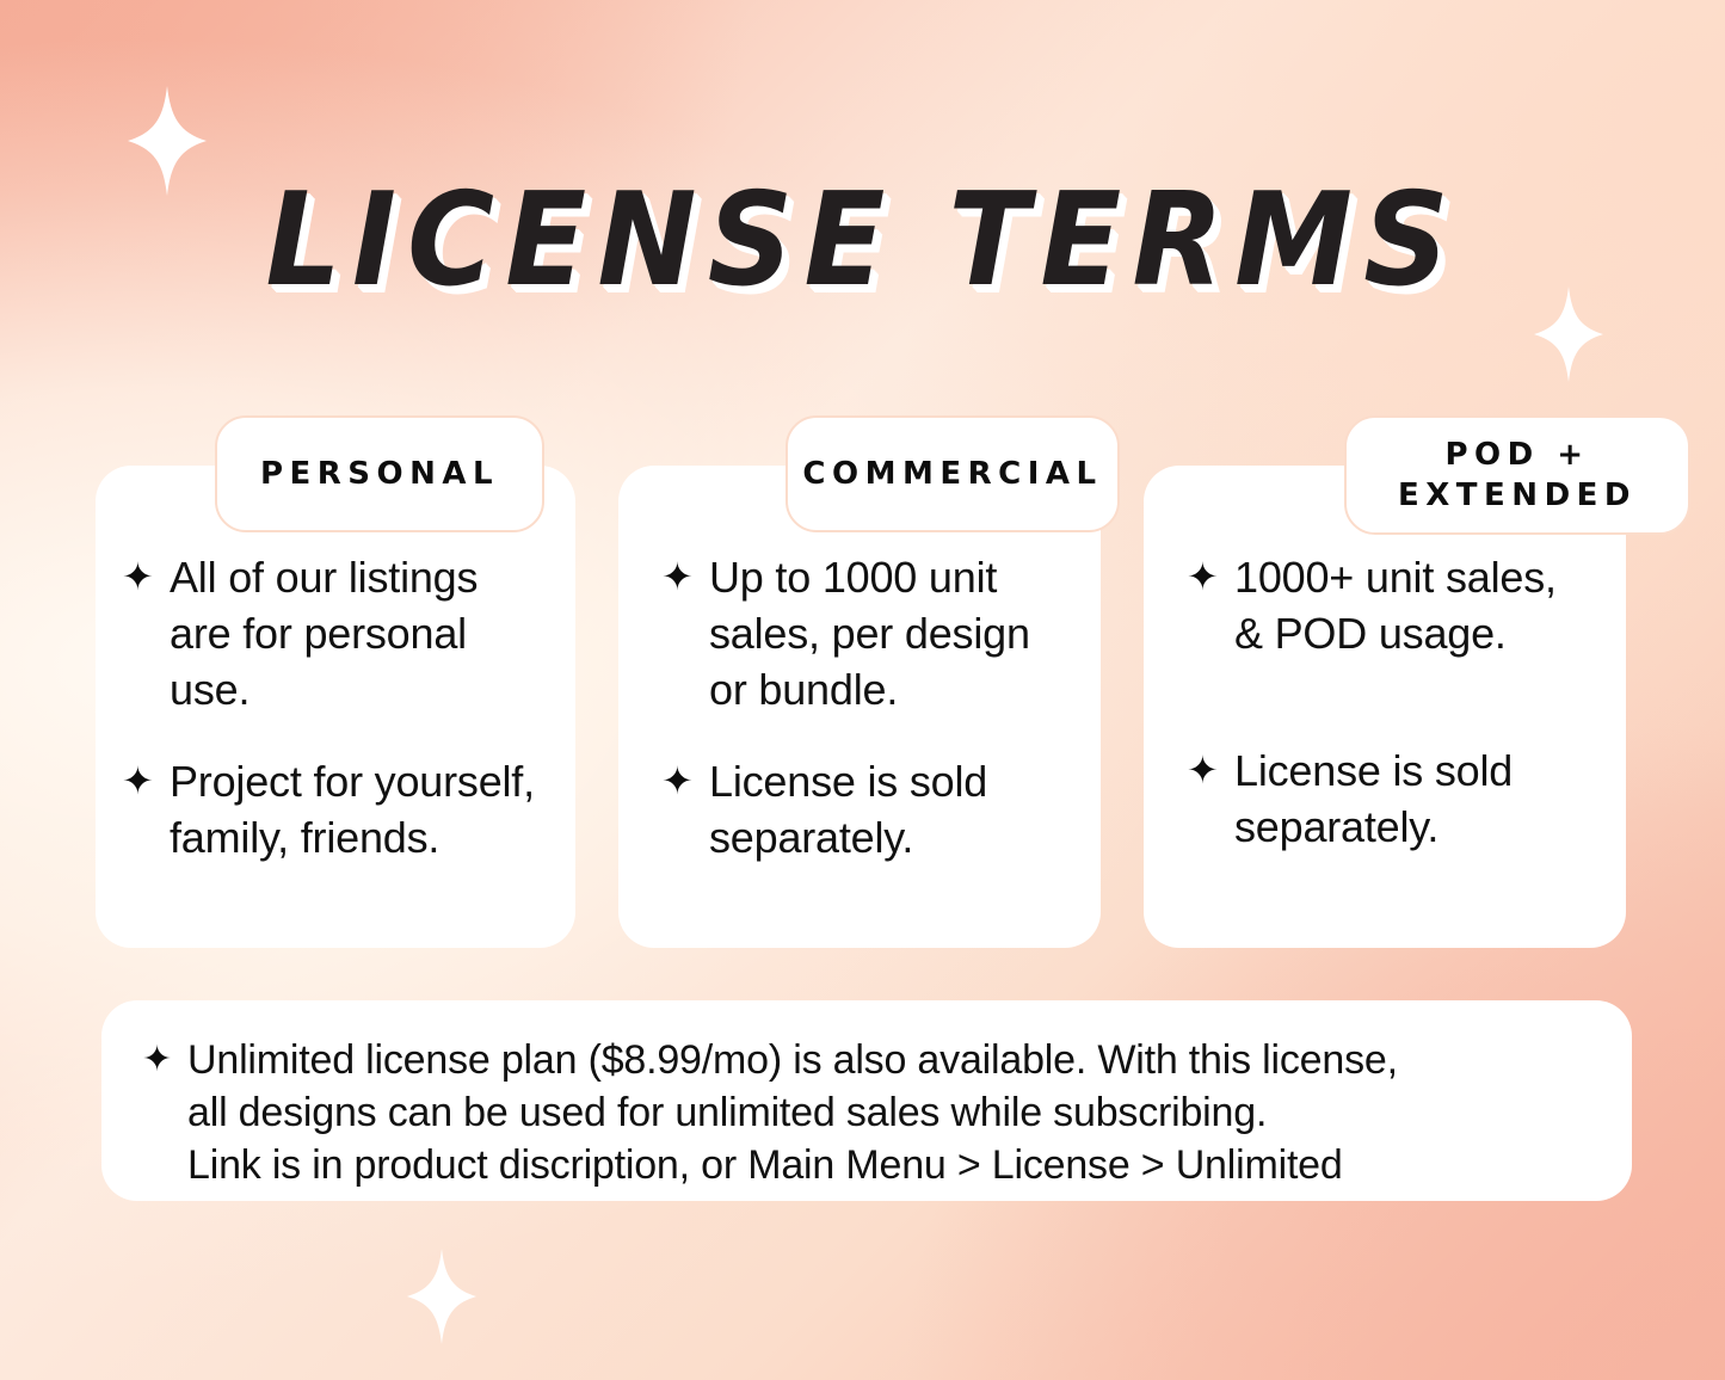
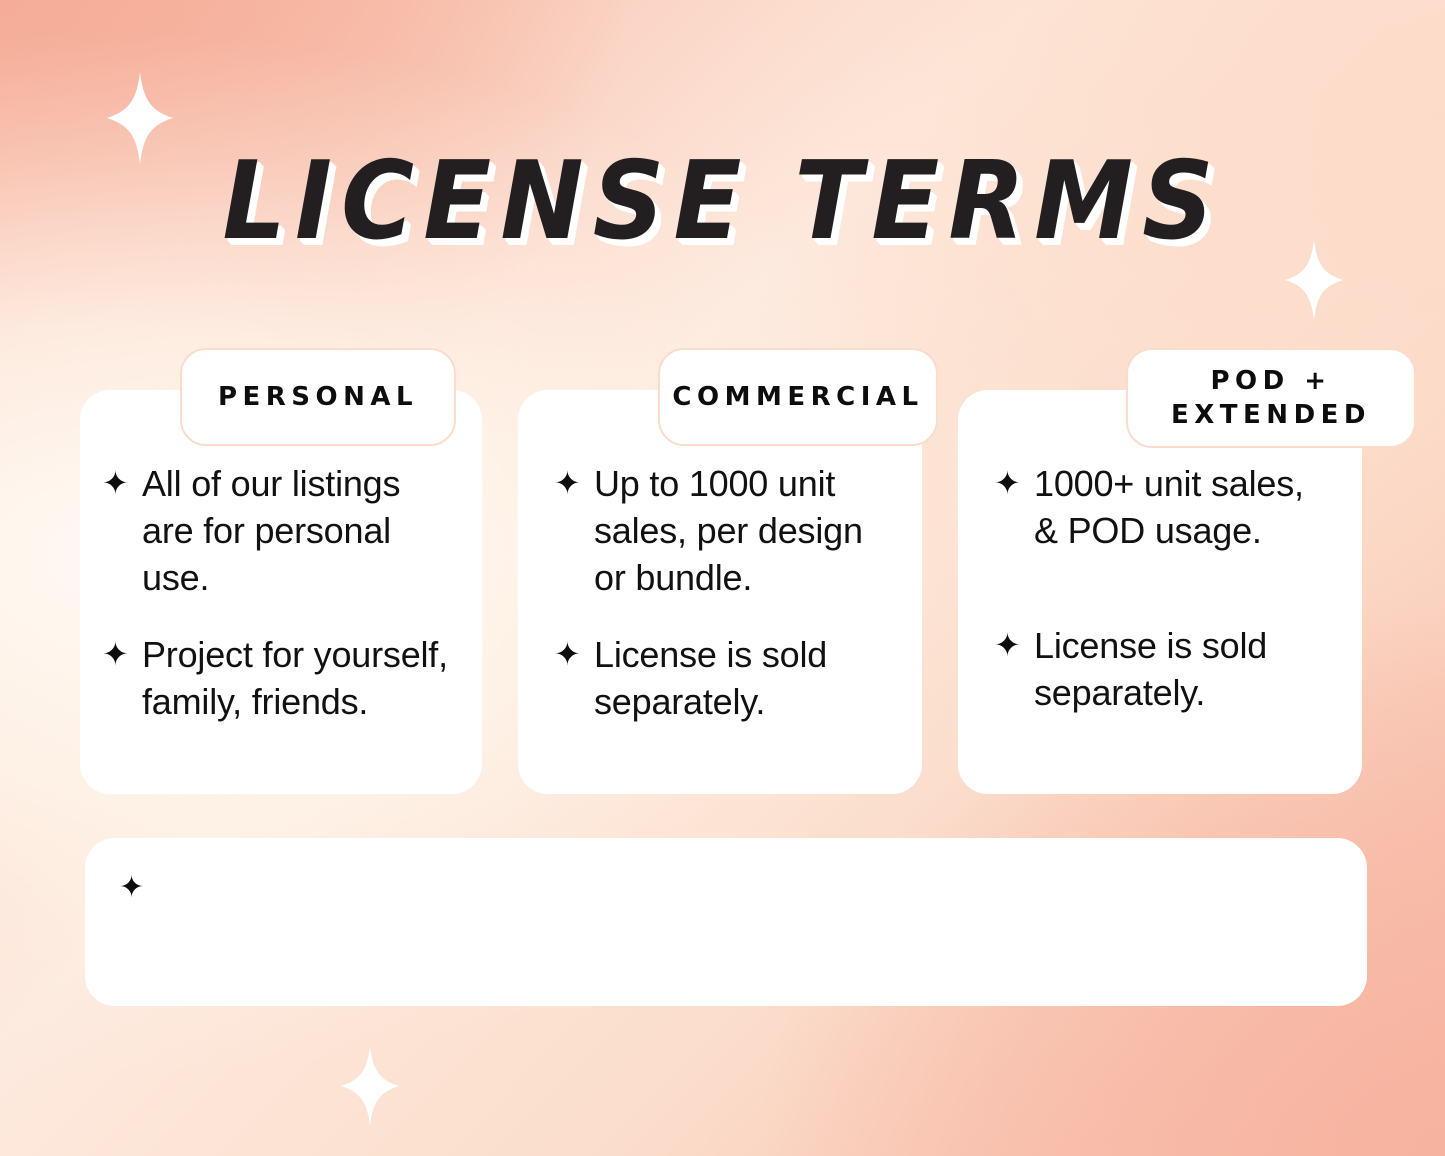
  LICENSE TERMS
  PERSONAL
  ✦
  All of our listings
  are for personal
  use.
  ✦
  Project for yourself,
  family, friends.
  COMMERCIAL
  ✦
  Up to 1000 unit
  sales, per design
  or bundle.
  ✦
  License is sold
  separately.
  POD + EXTENDED
  ✦
  1000+ unit sales,
  & POD usage.
  ✦
  License is sold
  separately.
  ✦
- Unlimited license plan ($8.99/mo) is also available. With this license,
- all designs can be used for unlimited sales while subscribing.
- Link is in product discription, or Main Menu > License > Unlimited
